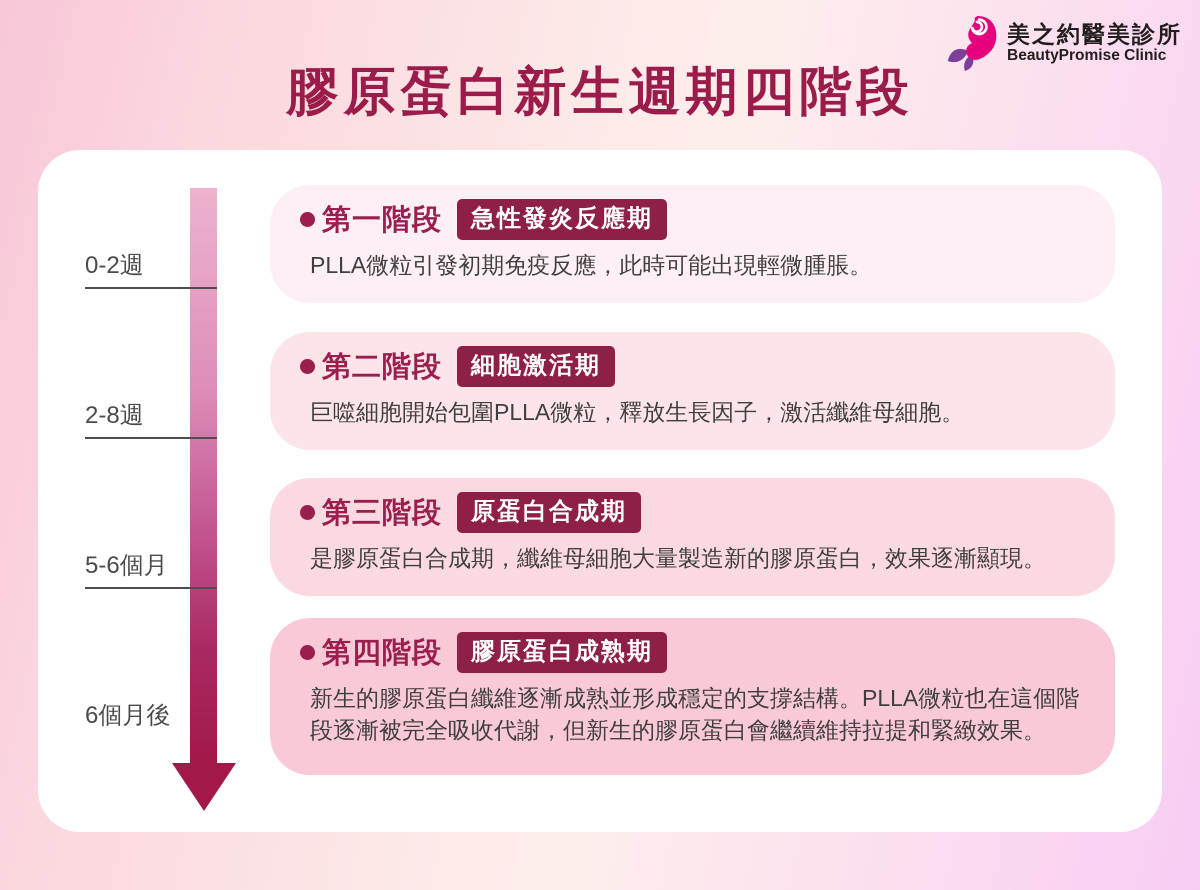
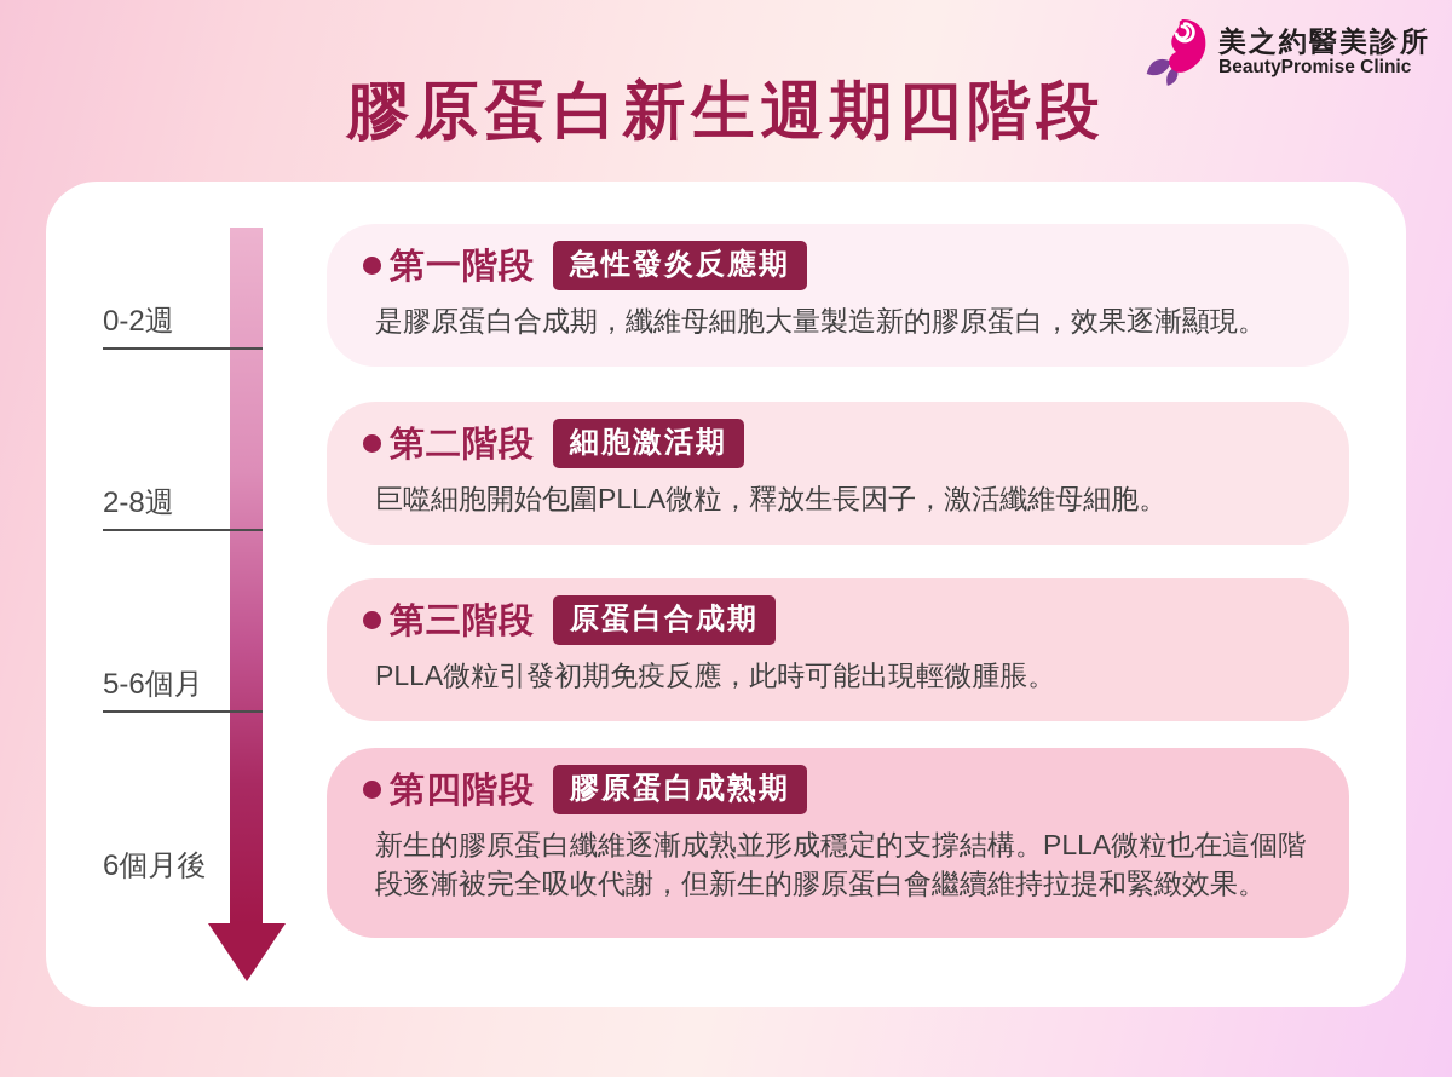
  美之約醫美診所
  BeautyPromise Clinic
  膠原蛋白新生週期四階段
  0-2週
  2-8週
  5-6個月
  6個月後
  第一階段
  急性發炎反應期
- PLLA微粒引發初期免疫反應，此時可能出現輕微腫脹。
+ 是膠原蛋白合成期，纖維母細胞大量製造新的膠原蛋白，效果逐漸顯現。
  第二階段
  細胞激活期
  巨噬細胞開始包圍PLLA微粒，釋放生長因子，激活纖維母細胞。
  第三階段
  原蛋白合成期
- 是膠原蛋白合成期，纖維母細胞大量製造新的膠原蛋白，效果逐漸顯現。
+ PLLA微粒引發初期免疫反應，此時可能出現輕微腫脹。
  第四階段
  膠原蛋白成熟期
  新生的膠原蛋白纖維逐漸成熟並形成穩定的支撐結構。PLLA微粒也在這個階段逐漸被完全吸收代謝，但新生的膠原蛋白會繼續維持拉提和緊緻效果。
